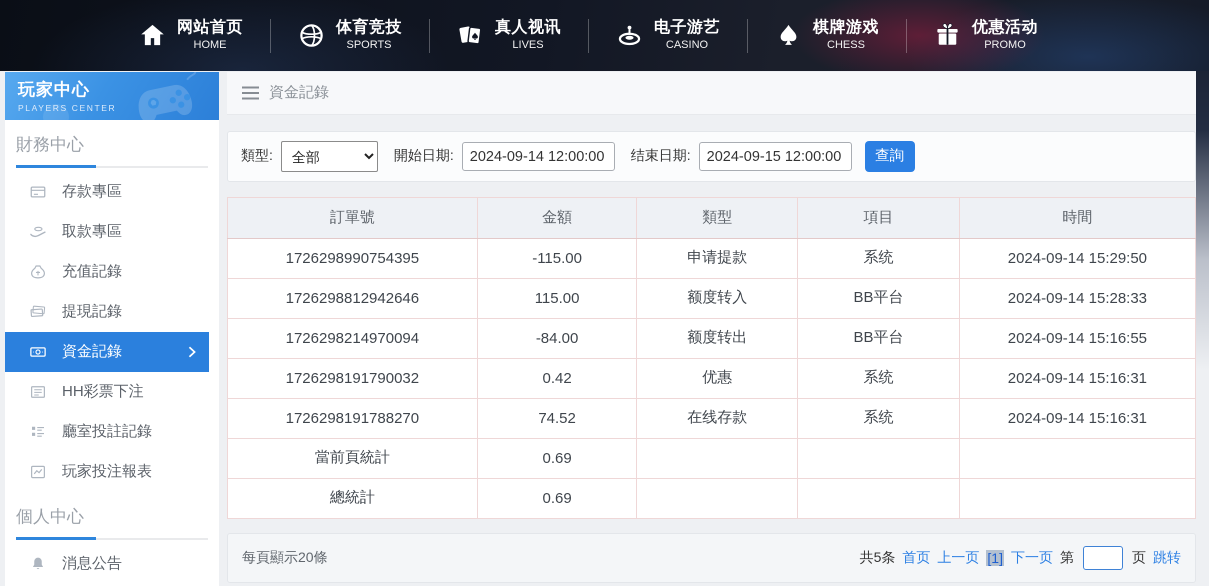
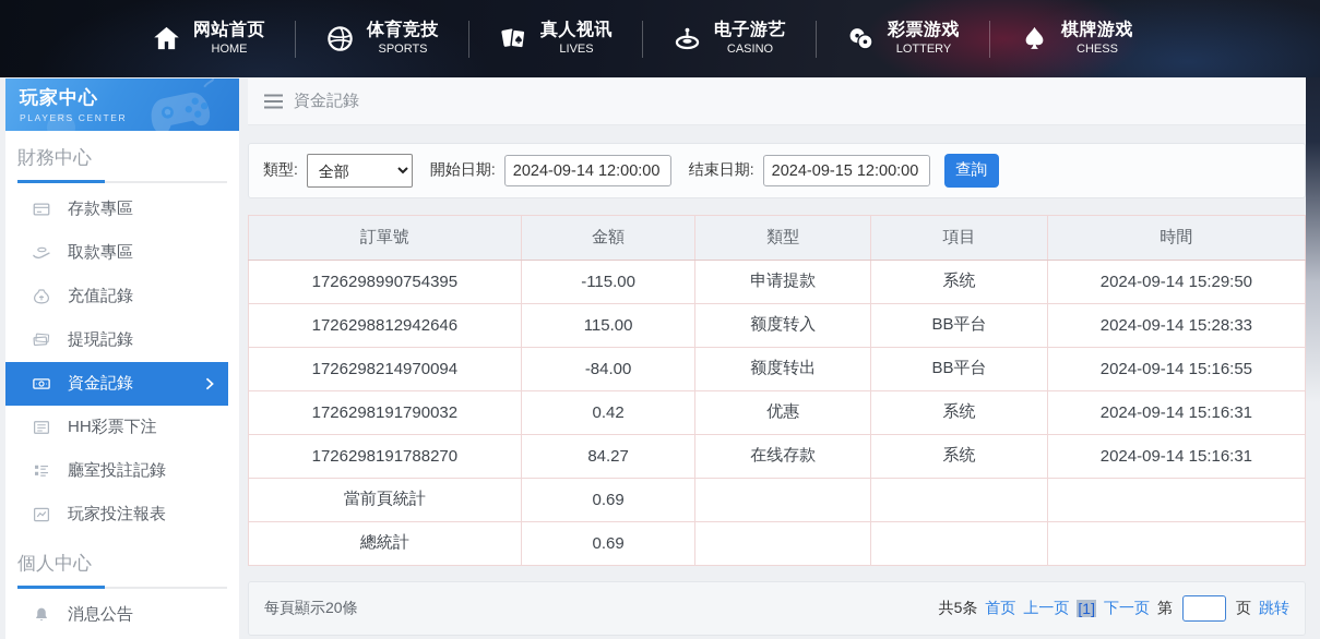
  网站首页
  HOME
  体育竞技
  SPORTS
  真人视讯
  LIVES
  电子游艺
  CASINO
+ 彩票游戏
+ LOTTERY
  棋牌游戏
  CHESS
- 优惠活动
- PROMO
  玩家中心
  PLAYERS CENTER
  財務中心
  存款專區
  取款專區
  充值記錄
  提現記錄
  資金記錄
  HH彩票下注
  廳室投註記錄
  玩家投注報表
  個人中心
  消息公告
  資金記錄
  類型:
  全部
  開始日期:
  2024-09-14 12:00:00
  结束日期:
  2024-09-15 12:00:00
  查詢
  訂單號	金額	類型	項目	時間
  1726298990754395	-115.00	申请提款	系统	2024-09-14 15:29:50
  1726298812942646	115.00	额度转入	BB平台	2024-09-14 15:28:33
  1726298214970094	-84.00	额度转出	BB平台	2024-09-14 15:16:55
  1726298191790032	0.42	优惠	系统	2024-09-14 15:16:31
- 1726298191788270	74.52	在线存款	系统	2024-09-14 15:16:31
+ 1726298191788270	84.27	在线存款	系统	2024-09-14 15:16:31
  當前頁統計	0.69
  總統計	0.69
  每頁顯示20條
  共5条
  首页
  上一页
  [1]
  下一页
  第
  页
  跳转
